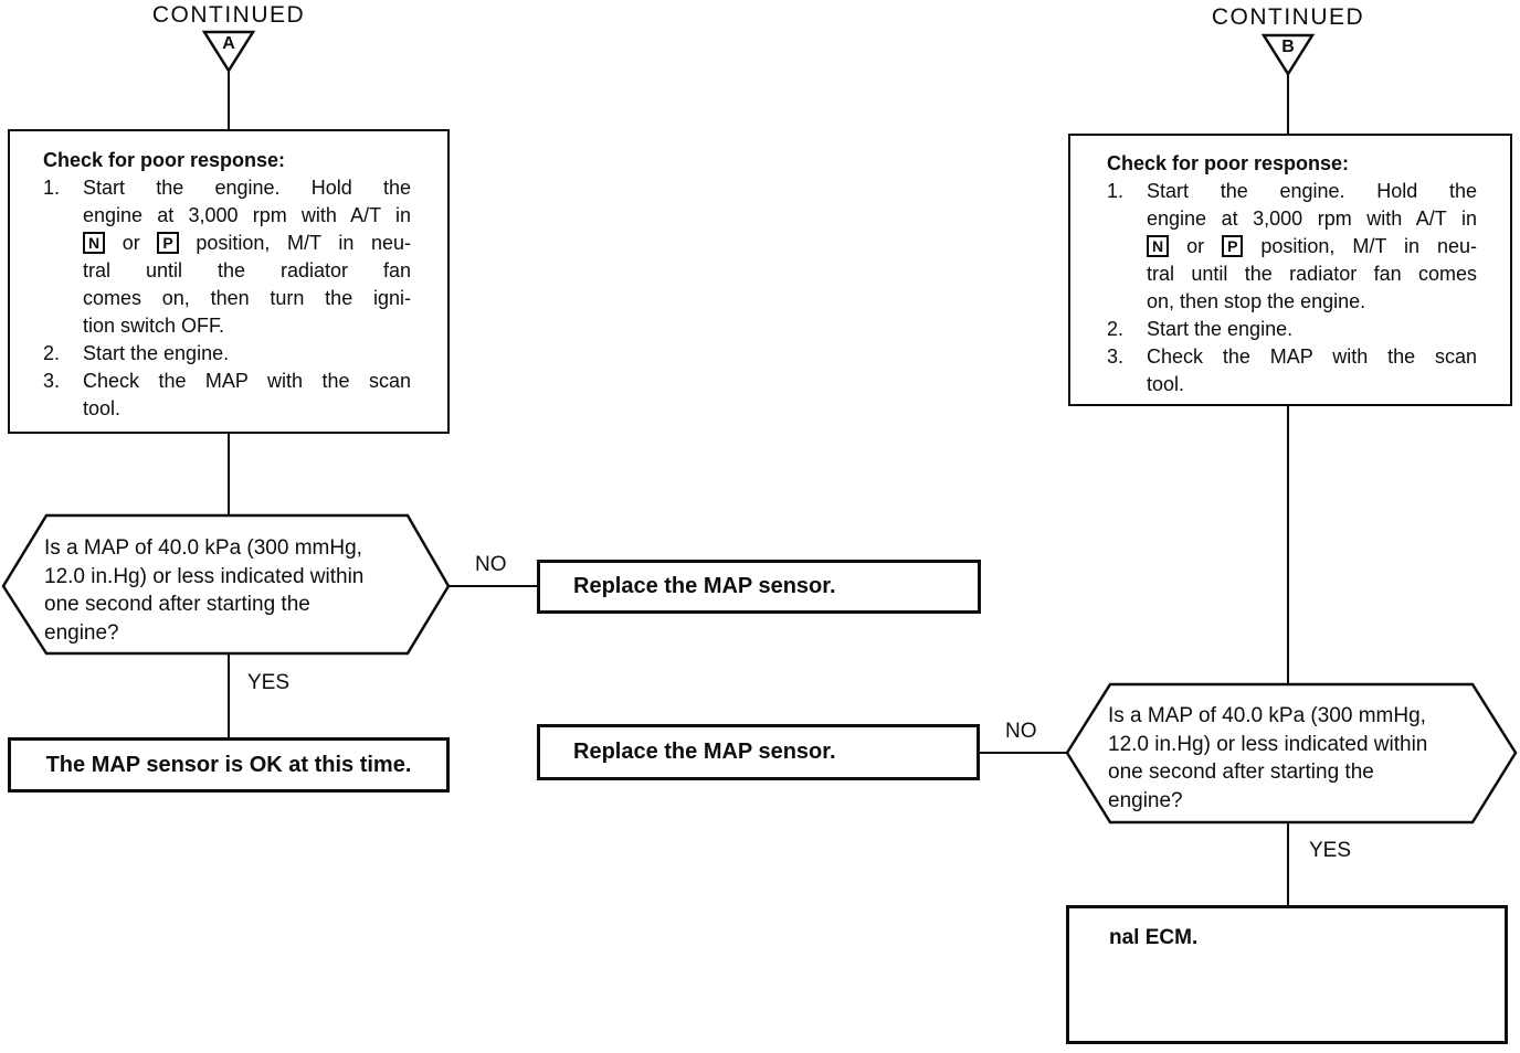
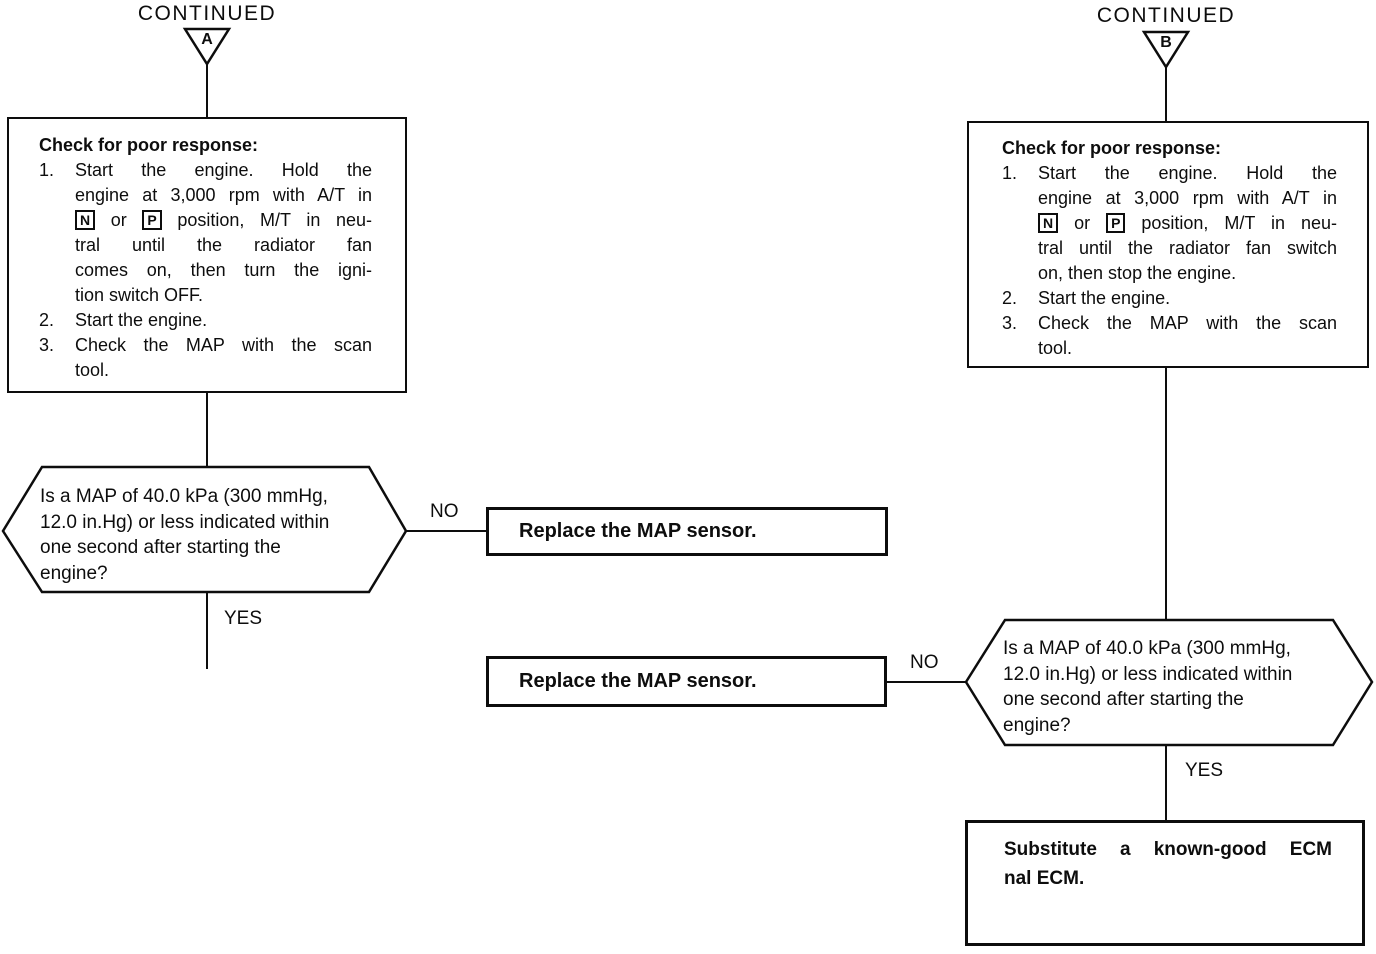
  CONTINUED
  A
  Check for poor response:
  1.
  Start the engine. Hold the
  engine at 3,000 rpm with A/T in
  N or P position, M/T in neu-
  tral until the radiator fan
  comes on, then turn the igni-
  tion switch OFF.
  2.
  Start the engine.
  3.
  Check the MAP with the scan
  tool.
  Is a MAP of 40.0 kPa (300 mmHg,
  12.0 in.Hg) or less indicated within
  one second after starting the
  engine?
  NO
  Replace the MAP sensor.
  YES
- The MAP sensor is OK at this time.
  CONTINUED
  B
  Check for poor response:
  1.
  Start the engine. Hold the
  engine at 3,000 rpm with A/T in
  N or P position, M/T in neu-
- tral until the radiator fan comes
+ tral until the radiator fan switch
  on, then stop the engine.
  2.
  Start the engine.
  3.
  Check the MAP with the scan
  tool.
  Is a MAP of 40.0 kPa (300 mmHg,
  12.0 in.Hg) or less indicated within
  one second after starting the
  engine?
  NO
  Replace the MAP sensor.
  YES
+ Substitute a known-good ECM
  nal ECM.
